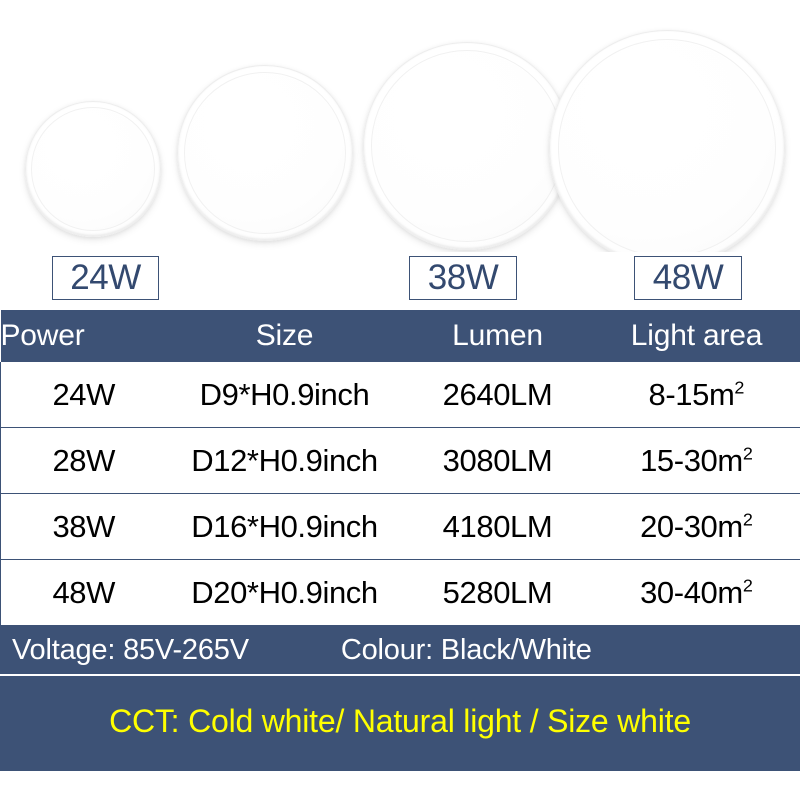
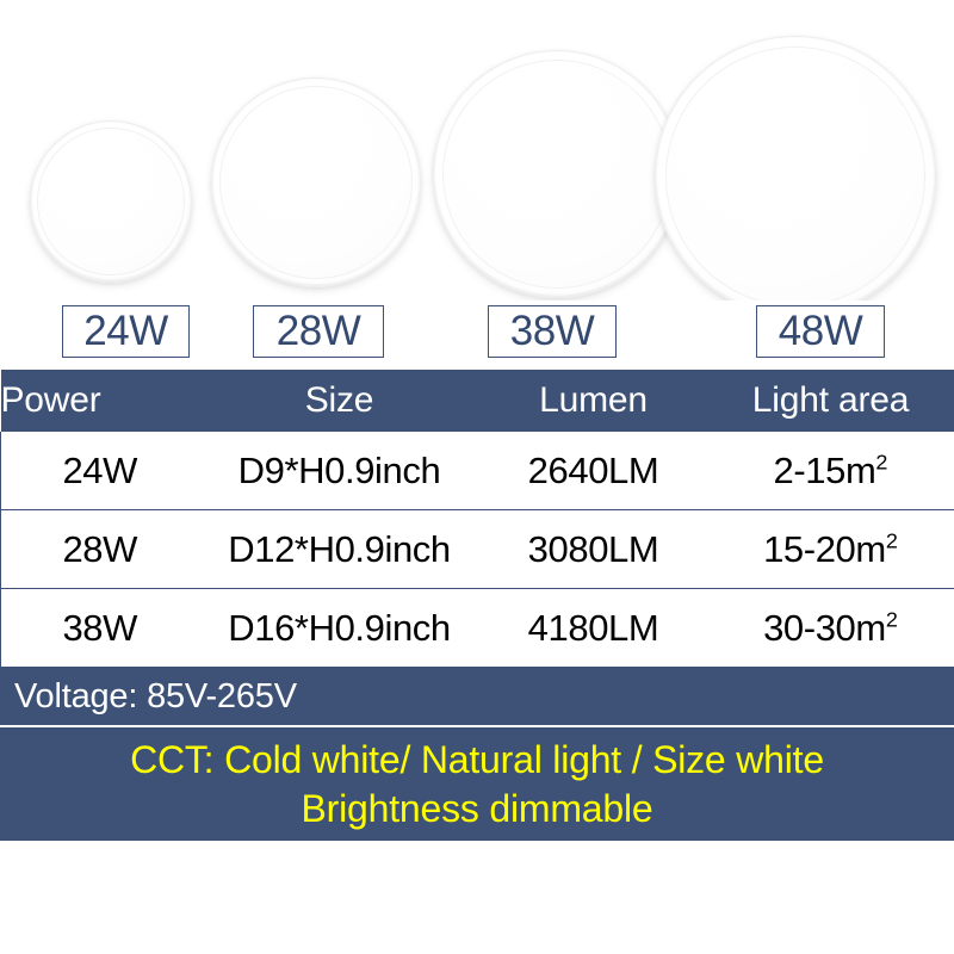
  24W
+ 28W
  38W
  48W
  Power	Size	Lumen	Light area
- 24W	D9*H0.9inch	2640LM	8-15m2
+ 24W	D9*H0.9inch	2640LM	2-15m2
- 28W	D12*H0.9inch	3080LM	15-30m2
+ 28W	D12*H0.9inch	3080LM	15-20m2
- 38W	D16*H0.9inch	4180LM	20-30m2
+ 38W	D16*H0.9inch	4180LM	30-30m2
- 48W	D20*H0.9inch	5280LM	30-40m2
  Voltage: 85V-265V
- Colour: Black/White
  CCT: Cold white/ Natural light / Size white
+ Brightness dimmable
